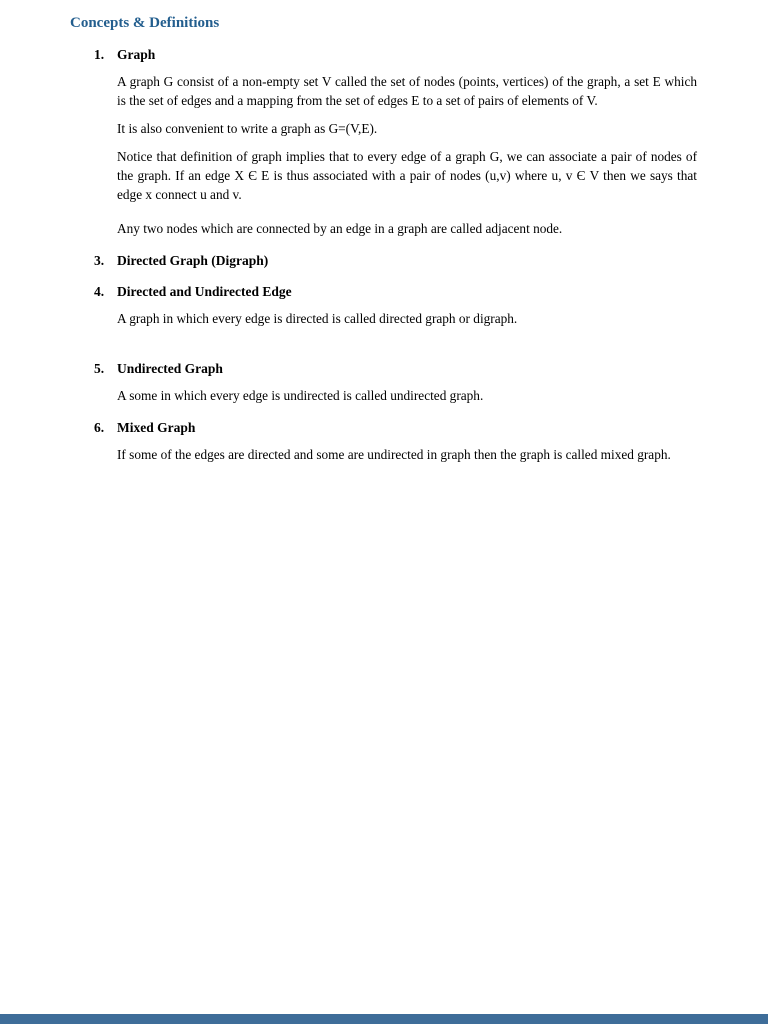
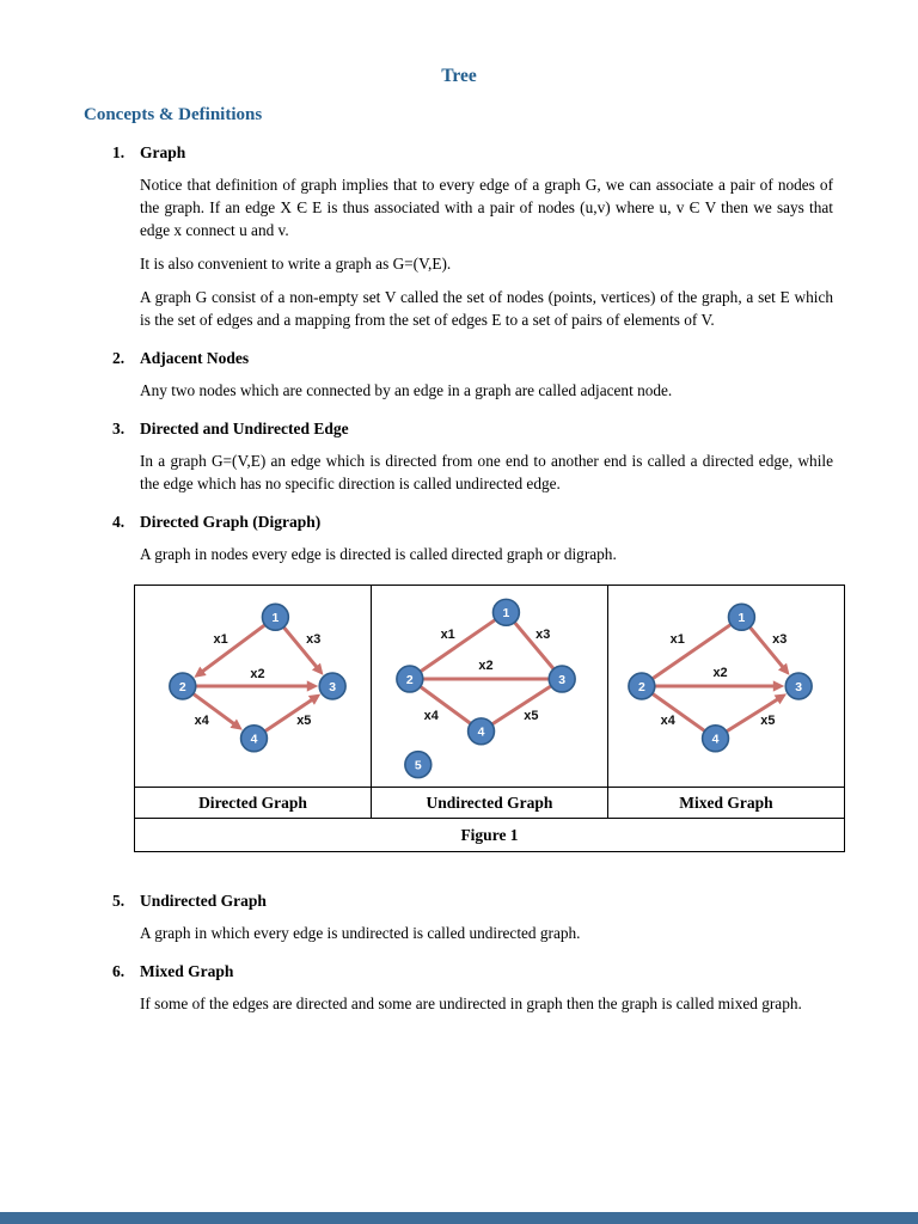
+ Tree
  Concepts & Definitions
  1.
  Graph
- A graph G consist of a non-empty set V called the set of nodes (points, vertices) of the graph, a set E which is the set of edges and a mapping from the set of edges E to a set of pairs of elements of V.
+ Notice that definition of graph implies that to every edge of a graph G, we can associate a pair of nodes of the graph. If an edge X Є E is thus associated with a pair of nodes (u,v) where u, v Є V then we says that edge x connect u and v.
  It is also convenient to write a graph as G=(V,E).
- Notice that definition of graph implies that to every edge of a graph G, we can associate a pair of nodes of the graph. If an edge X Є E is thus associated with a pair of nodes (u,v) where u, v Є V then we says that edge x connect u and v.
+ A graph G consist of a non-empty set V called the set of nodes (points, vertices) of the graph, a set E which is the set of edges and a mapping from the set of edges E to a set of pairs of elements of V.
+ 2.
+ Adjacent Nodes
  Any two nodes which are connected by an edge in a graph are called adjacent node.
  3.
- Directed Graph (Digraph)
+ Directed and Undirected Edge
+ In a graph G=(V,E) an edge which is directed from one end to another end is called a directed edge, while the edge which has no specific direction is called undirected edge.
  4.
- Directed and Undirected Edge
+ Directed Graph (Digraph)
- A graph in which every edge is directed is called directed graph or digraph.
+ A graph in nodes every edge is directed is called directed graph or digraph.
+ x1 x3 x2 x4 x5 1 2 3 4	x1 x3 x2 x4 x5 1 2 3 4 5	x1 x3 x2 x4 x5 1 2 3 4
+ Directed Graph	Undirected Graph	Mixed Graph
+ Figure 1
  5.
  Undirected Graph
- A some in which every edge is undirected is called undirected graph.
+ A graph in which every edge is undirected is called undirected graph.
  6.
  Mixed Graph
  If some of the edges are directed and some are undirected in graph then the graph is called mixed graph.
